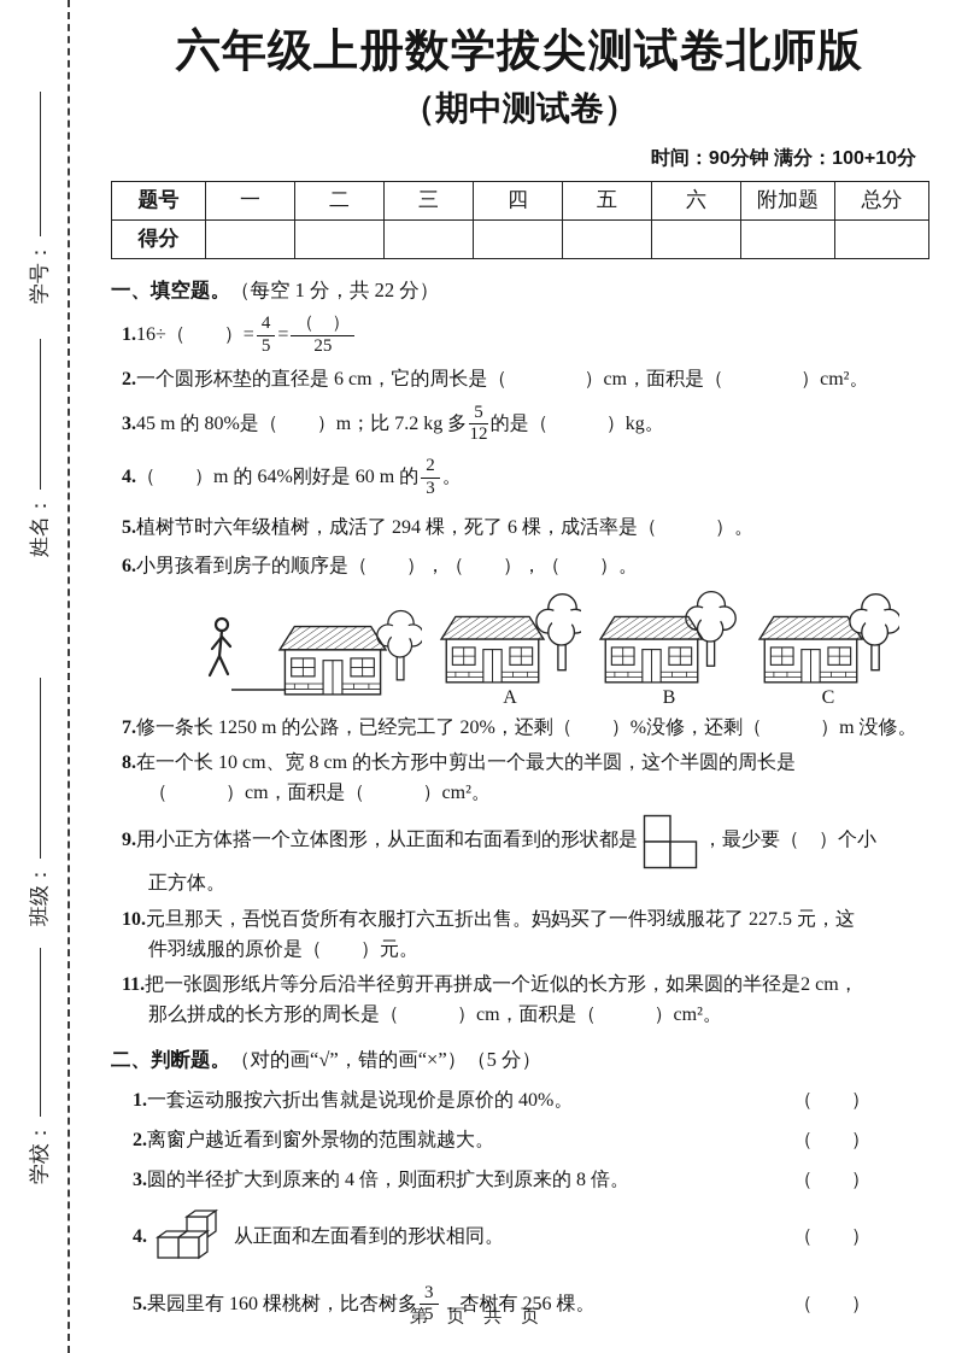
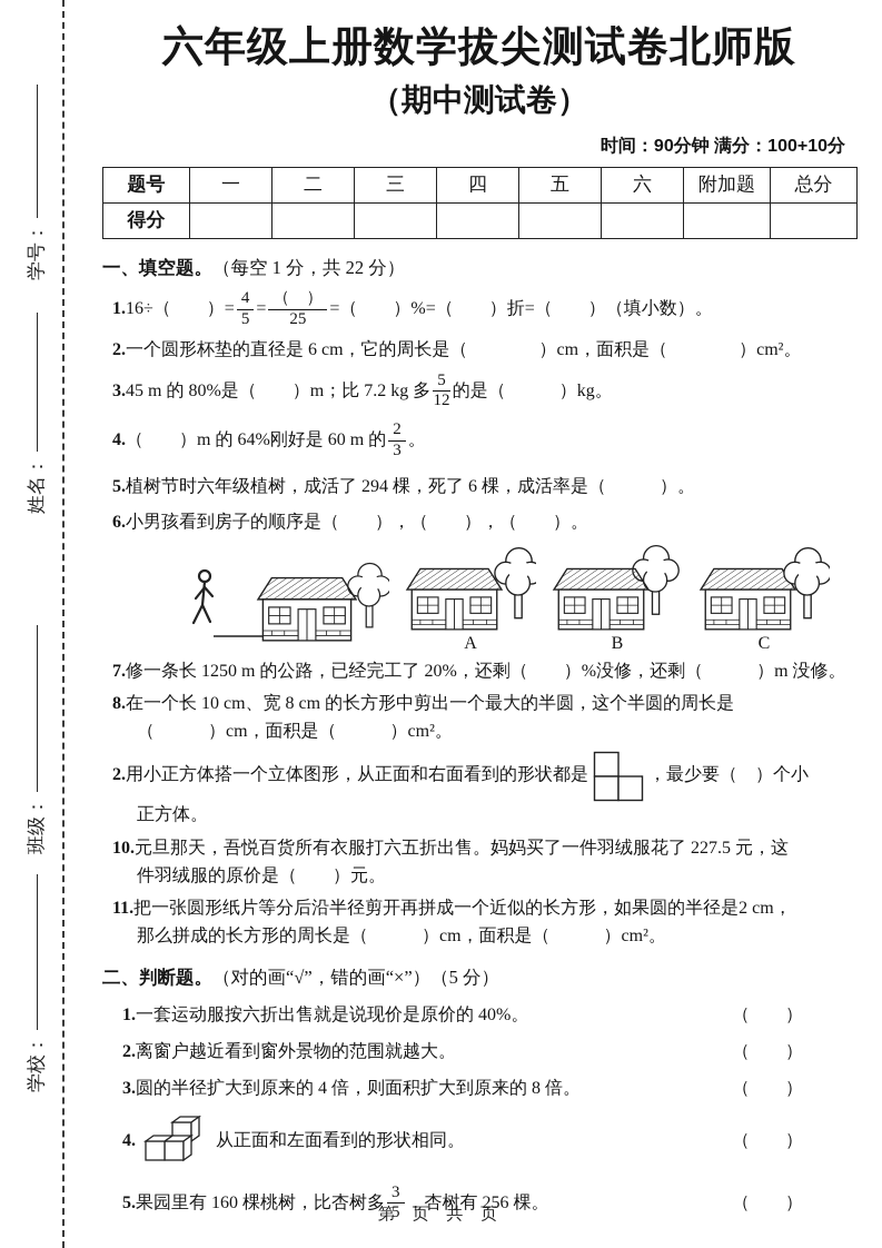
  六年级上册数学拔尖测试卷北师版
  （期中测试卷）
  时间：90分钟 满分：100+10分
  题号	一	二	三	四	五	六	附加题	总分
  得分
  一、填空题。（每空 1 分，共 22 分）
  1.
  16÷（ ）=
  4
  5
  =
  （ ）
  25
+ =（ ）%=（ ）折=（ ）（填小数）。
  2.一个圆形杯垫的直径是 6 cm，它的周长是（ ）cm，面积是（ ）cm²。
  3.
  45 m 的 80%是（ ）m；比 7.2 kg 多
  5
  12
  的是（ ）kg。
  4.
  （ ）m 的 64%刚好是 60 m 的
  2
  3
  。
  5.植树节时六年级植树，成活了 294 棵，死了 6 棵，成活率是（ ）。
  6.小男孩看到房子的顺序是（ ），（ ），（ ）。
  A
  B
  C
  7.修一条长 1250 m 的公路，已经完工了 20%，还剩（ ）%没修，还剩（ ）m 没修。
  8.在一个长 10 cm、宽 8 cm 的长方形中剪出一个最大的半圆，这个半圆的周长是
  （ ）cm，面积是（ ）cm²。
- 9.
+ 2.
  用小正方体搭一个立体图形，从正面和右面看到的形状都是
  ，最少要（ ）个小
  正方体。
  10.元旦那天，吾悦百货所有衣服打六五折出售。妈妈买了一件羽绒服花了 227.5 元，这
  件羽绒服的原价是（ ）元。
  11.把一张圆形纸片等分后沿半径剪开再拼成一个近似的长方形，如果圆的半径是2 cm，
  那么拼成的长方形的周长是（ ）cm，面积是（ ）cm²。
  二、判断题。（对的画“√”，错的画“×”）（5 分）
  1.一套运动服按六折出售就是说现价是原价的 40%。
  （ ）
  2.离窗户越近看到窗外景物的范围就越大。
  （ ）
  3.圆的半径扩大到原来的 4 倍，则面积扩大到原来的 8 倍。
  （ ）
  4.
  从正面和左面看到的形状相同。
  （ ）
  5.
  果园里有 160 棵桃树，比杏树多
  3
  5
  ，杏树有 256 棵。
  （ ）
  第 页 共 页
